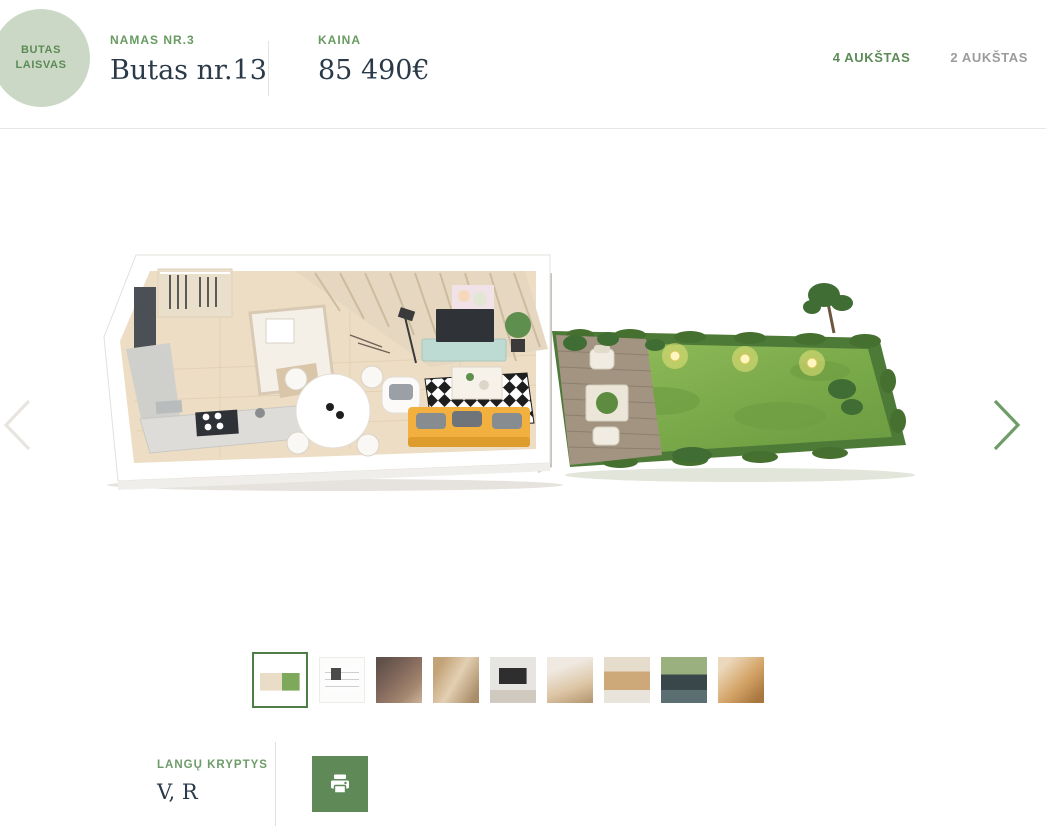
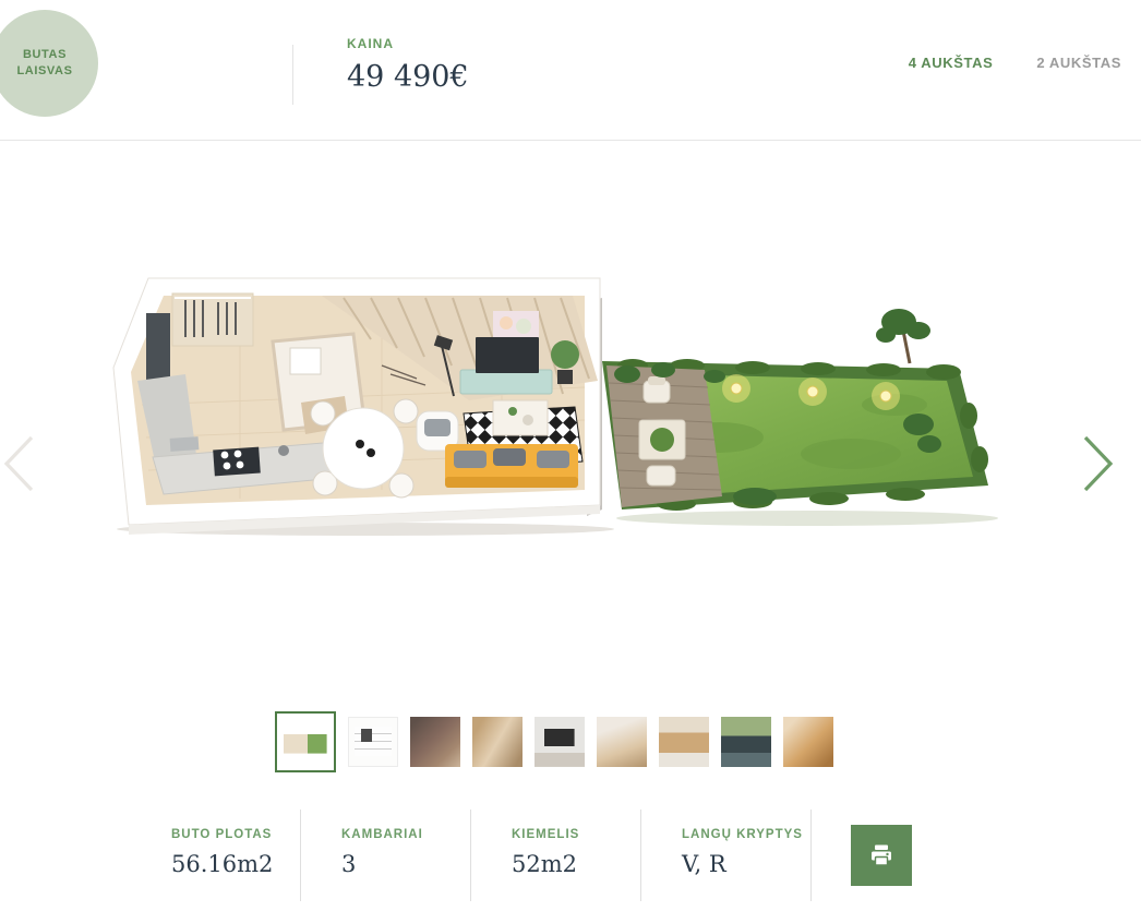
  BUTAS
  LAISVAS
- NAMAS NR.3
- Butas nr.13
  KAINA
- 85 490€
+ 49 490€
  4 AUKŠTAS
  2 AUKŠTAS
+ BUTO PLOTAS
+ 56.16m2
+ KAMBARIAI
+ 3
+ KIEMELIS
+ 52m2
  LANGŲ KRYPTYS
  V, R
